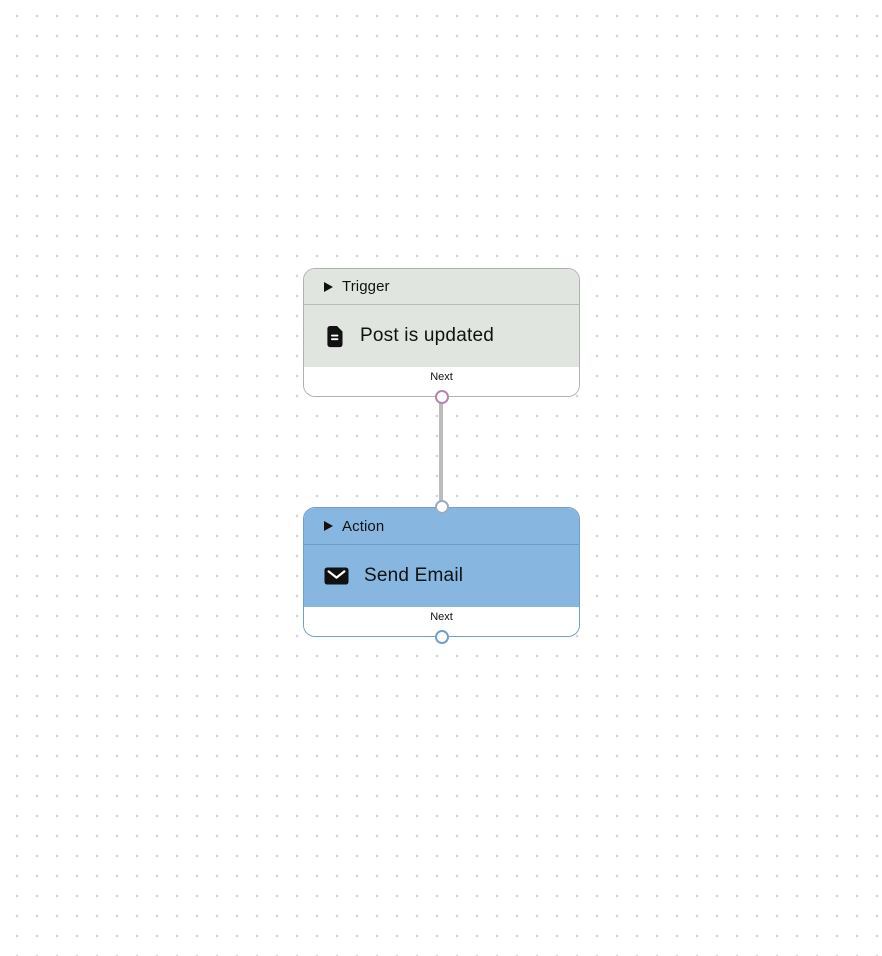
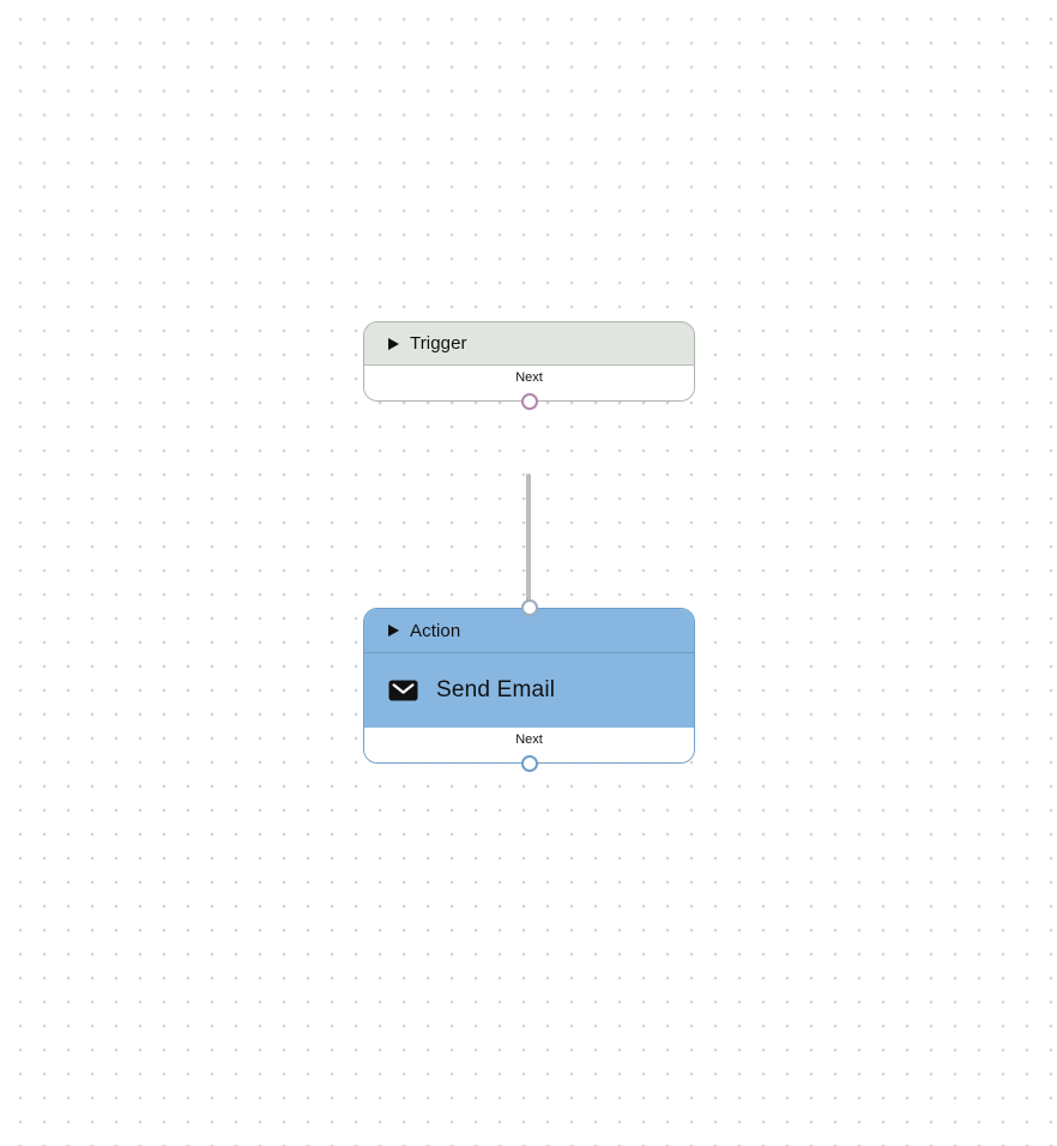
  Trigger
- Post is updated
  Next
  Action
  Send Email
  Next
